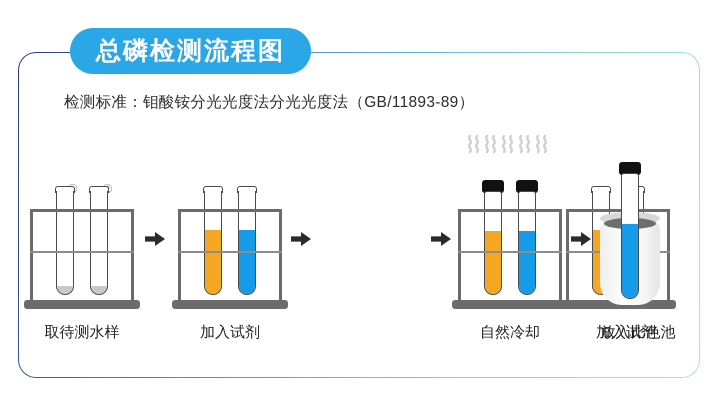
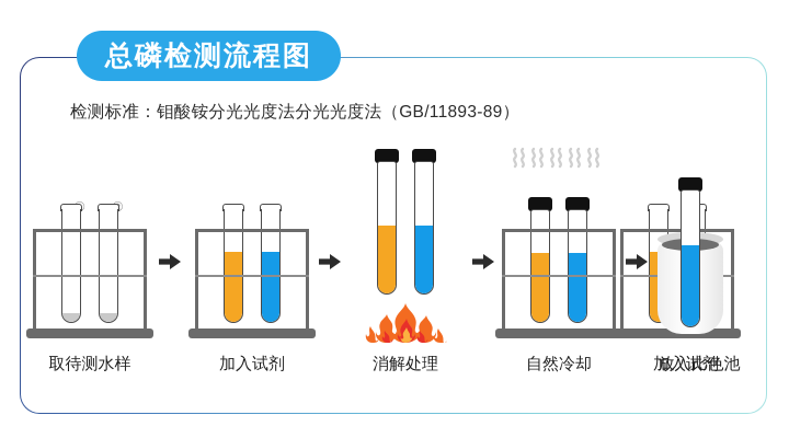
  总磷检测流程图
  检测标准：钼酸铵分光光度法分光光度法（GB/11893-89）
  取待测水样
  加入试剂
+ 消解处理
  自然冷却
  加入试剂
  放入比色池
